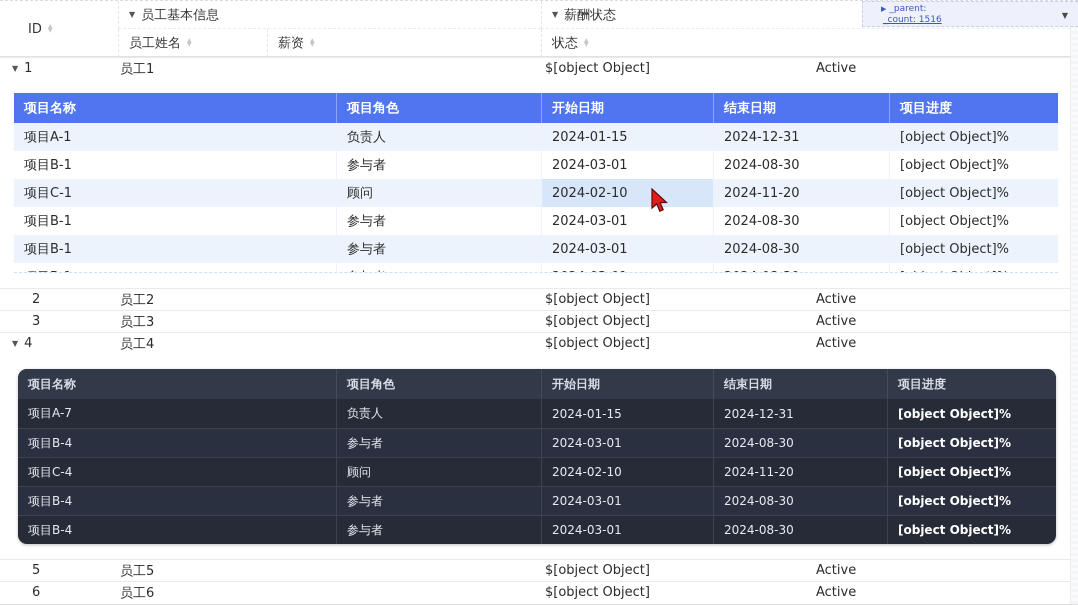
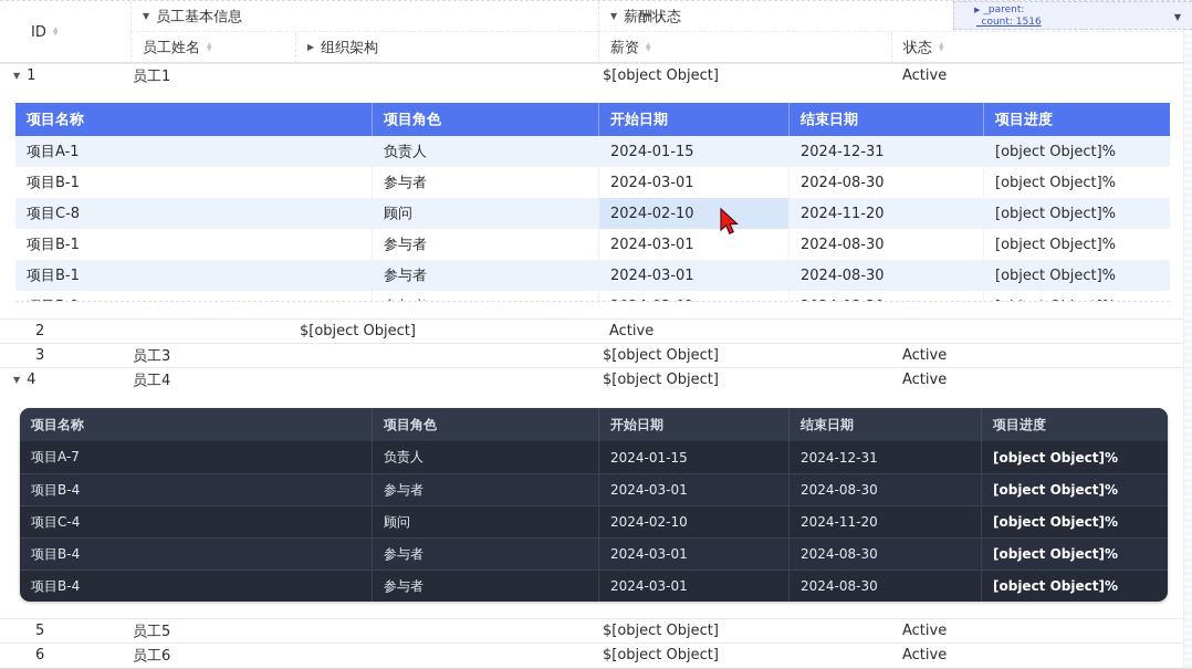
  ID
  ▼
  员工基本信息
  ▼
  薪酬状态
  员工姓名
+ ▶
+ 组织架构
  薪资
  状态
  ▼
  1
  员工1
  $[object Object]
  Active
  项目名称
  项目角色
  开始日期
  结束日期
  项目进度
  项目A-1
  负责人
  2024-01-15
  2024-12-31
  [object Object]%
  项目B-1
  参与者
  2024-03-01
  2024-08-30
  [object Object]%
- 项目C-1
+ 项目C-8
  顾问
  2024-02-10
  2024-11-20
  [object Object]%
  项目B-1
  参与者
  2024-03-01
  2024-08-30
  [object Object]%
  项目B-1
  参与者
  2024-03-01
  2024-08-30
  [object Object]%
  2
- 员工2
  $[object Object]
  Active
  3
  员工3
  $[object Object]
  Active
  ▼
  4
  员工4
  $[object Object]
  Active
  项目名称
  项目角色
  开始日期
  结束日期
  项目进度
  项目A-7
  负责人
  2024-01-15
  2024-12-31
  [object Object]%
  项目B-4
  参与者
  2024-03-01
  2024-08-30
  [object Object]%
  项目C-4
  顾问
  2024-02-10
  2024-11-20
  [object Object]%
  项目B-4
  参与者
  2024-03-01
  2024-08-30
  [object Object]%
  项目B-4
  参与者
  2024-03-01
  2024-08-30
  [object Object]%
  5
  员工5
  $[object Object]
  Active
  6
  员工6
  $[object Object]
  Active
  ▶ _parent:
  _count: 1516
  ▼
